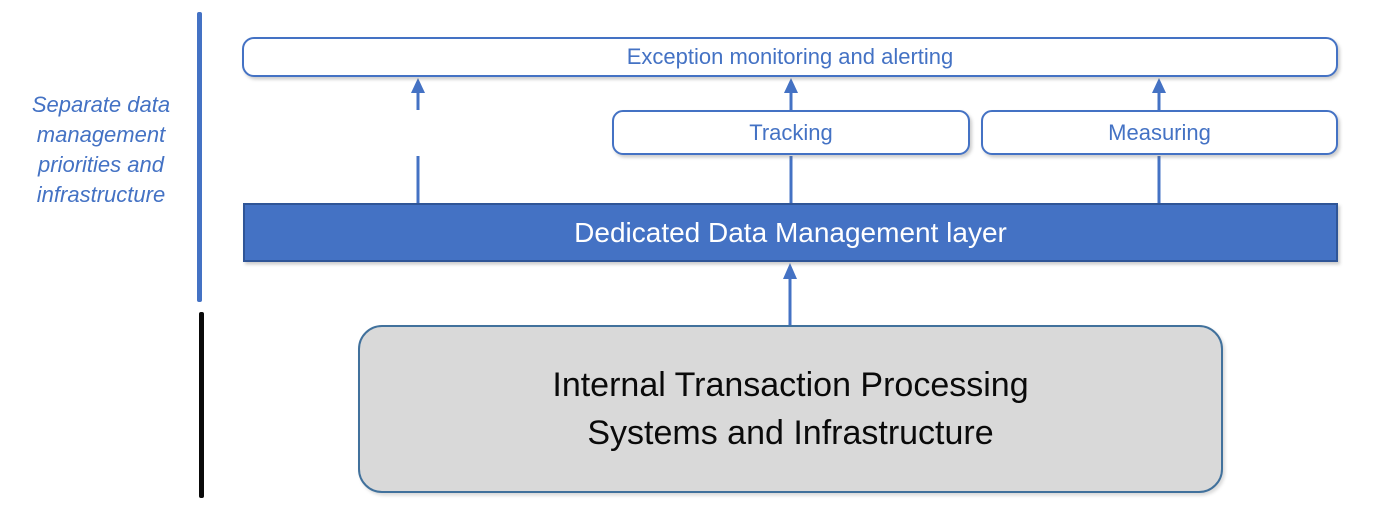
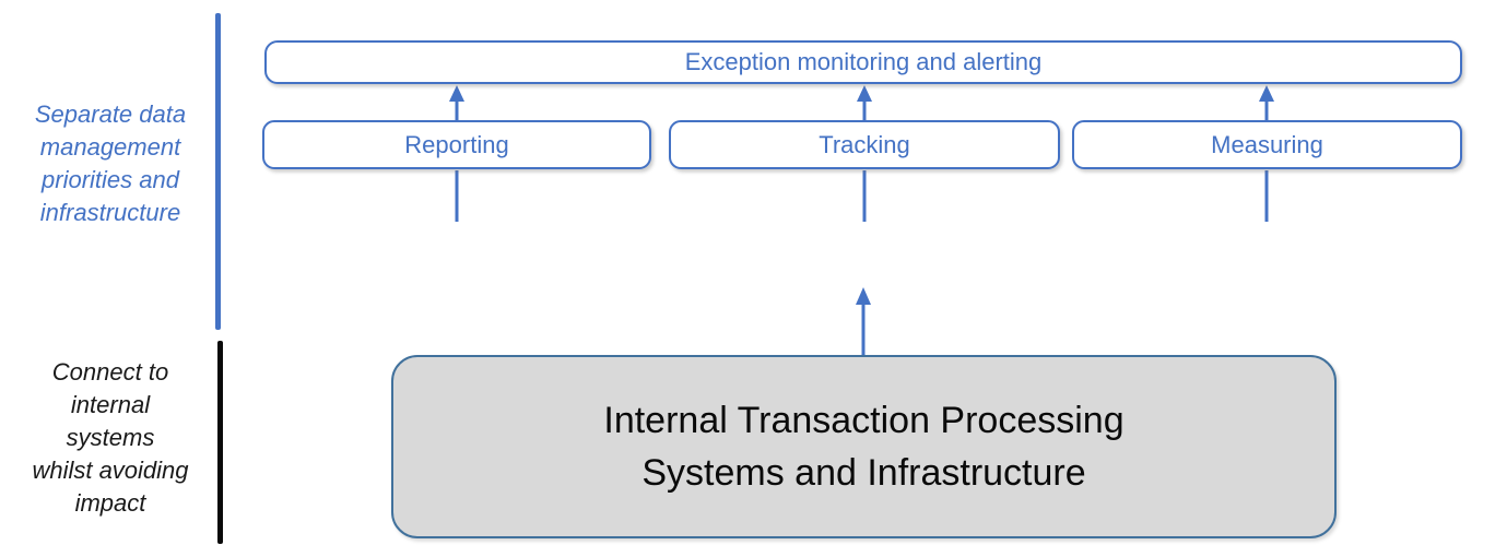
  Separate data
  management
  priorities and
  infrastructure
+ Connect to
+ internal
+ systems
+ whilst avoiding
+ impact
  Exception monitoring and alerting
+ Reporting
  Tracking
  Measuring
- Dedicated Data Management layer
  Internal Transaction Processing
  Systems and Infrastructure
